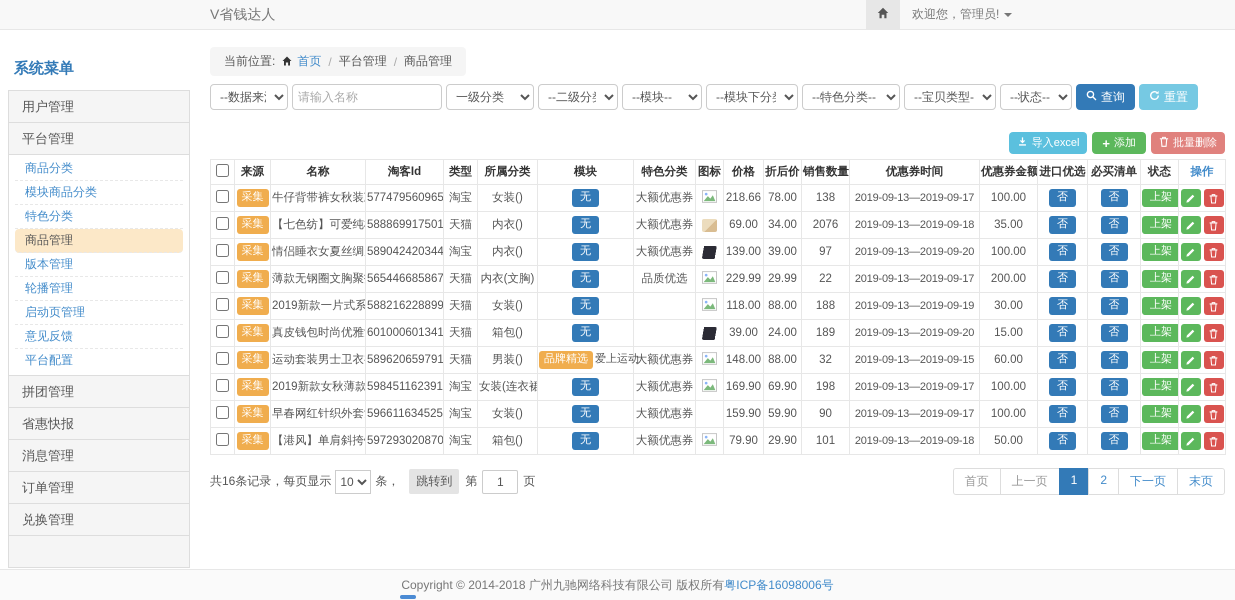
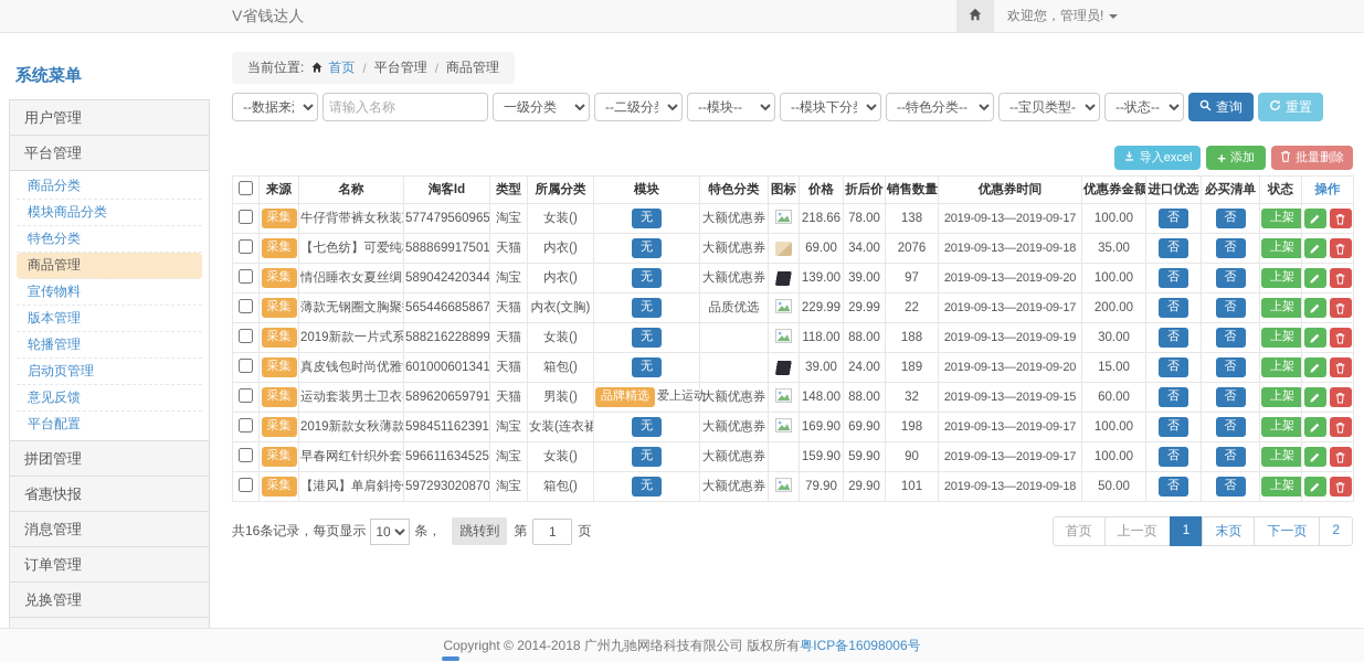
  V省钱达人
  欢迎您，管理员!
  系统菜单
  用户管理
  平台管理
  商品分类
  模块商品分类
  特色分类
  商品管理
+ 宣传物料
  版本管理
  轮播管理
  启动页管理
  意见反馈
  平台配置
  拼团管理
  省惠快报
  消息管理
  订单管理
  兑换管理
  当前位置:
  首页
  /
  平台管理
  /
  商品管理
  请输入名称
  一级分类
  --模块--
  --特色分类--
  --宝贝类型-
  --状态--
  查询
  重置
  导入excel
  +
  添加
  批量删除
  	来源	名称	淘客Id	类型	所属分类	模块	特色分类	图标	价格	折后价	销售数量	优惠券时间	优惠券金额	进口优选	必买清单	状态	操作
  	采集	牛仔背带裤女秋装	577479560965	淘宝	女装()	无	大额优惠券		218.66	78.00	138	2019-09-13—2019-09-17	100.00	否	否	上架
  	采集	【七色纺】可爱纯	588869917501	天猫	内衣()	无	大额优惠券		69.00	34.00	2076	2019-09-13—2019-09-18	35.00	否	否	上架
  	采集	情侣睡衣女夏丝绸	589042420344	淘宝	内衣()	无	大额优惠券		139.00	39.00	97	2019-09-13—2019-09-20	100.00	否	否	上架
  	采集	薄款无钢圈文胸聚	565446685867	天猫	内衣(文胸)	无	品质优选		229.99	29.99	22	2019-09-13—2019-09-17	200.00	否	否	上架
  	采集	2019新款一片式系	588216228899	天猫	女装()	无			118.00	88.00	188	2019-09-13—2019-09-19	30.00	否	否	上架
  	采集	真皮钱包时尚优雅	601000601341	天猫	箱包()	无			39.00	24.00	189	2019-09-13—2019-09-20	15.00	否	否	上架
  	采集	运动套装男士卫衣	589620659791	天猫	男装()	品牌精选 爱上运动	大额优惠券		148.00	88.00	32	2019-09-13—2019-09-15	60.00	否	否	上架
  	采集	2019新款女秋薄款	598451162391	淘宝	女装(连衣裙	无	大额优惠券		169.90	69.90	198	2019-09-13—2019-09-17	100.00	否	否	上架
  	采集	早春网红针织外套	596611634525	淘宝	女装()	无	大额优惠券		159.90	59.90	90	2019-09-13—2019-09-17	100.00	否	否	上架
  	采集	【港风】单肩斜挎	597293020870	淘宝	箱包()	无	大额优惠券		79.90	29.90	101	2019-09-13—2019-09-18	50.00	否	否	上架
  共16条记录，每页显示
  10
  条，
  跳转到
  第
  1
  页
  首页
  上一页
  1
- 2
+ 末页
  下一页
- 末页
+ 2
  Copyright © 2014-2018 广州九驰网络科技有限公司 版权所有粤ICP备16098006号
